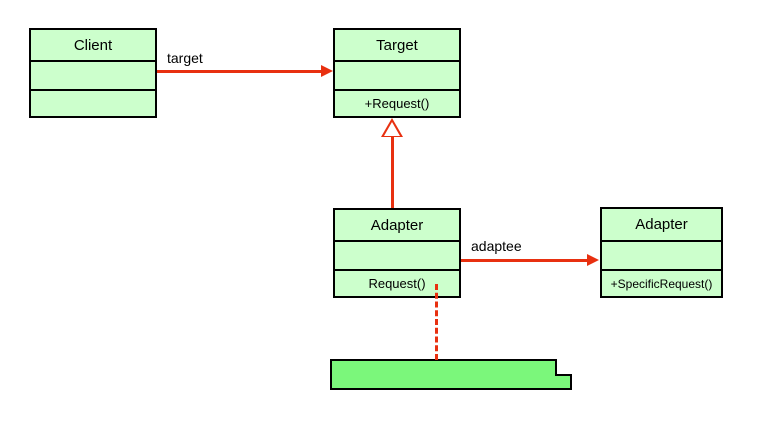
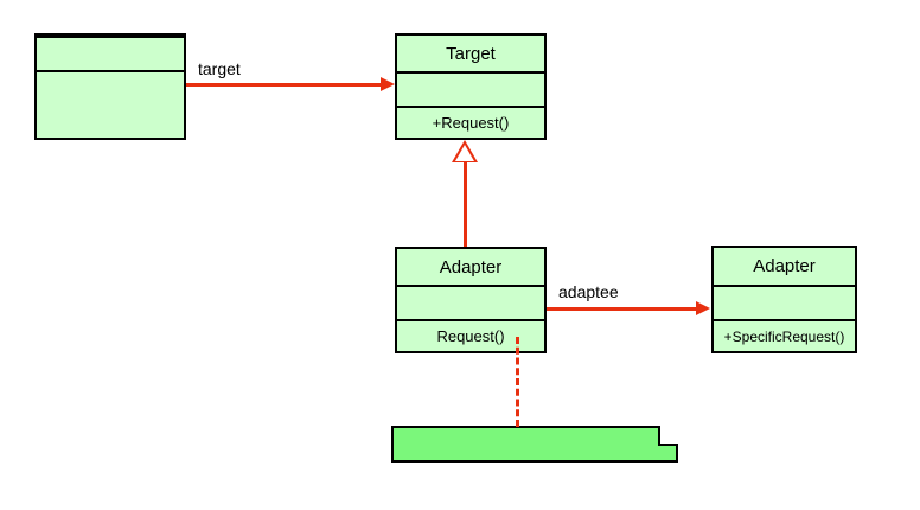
- Client
  Target
  +Request()
  Adapter
  Request()
  Adapter
  +SpecificRequest()
  target
  adaptee
